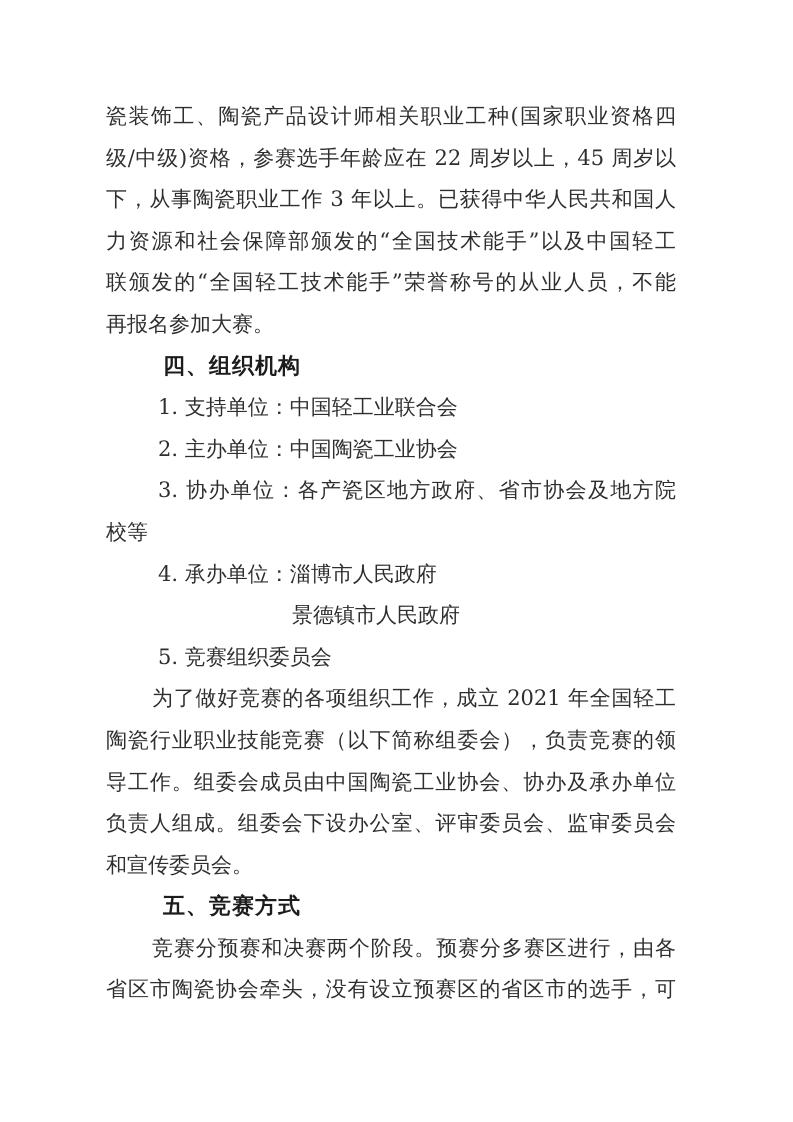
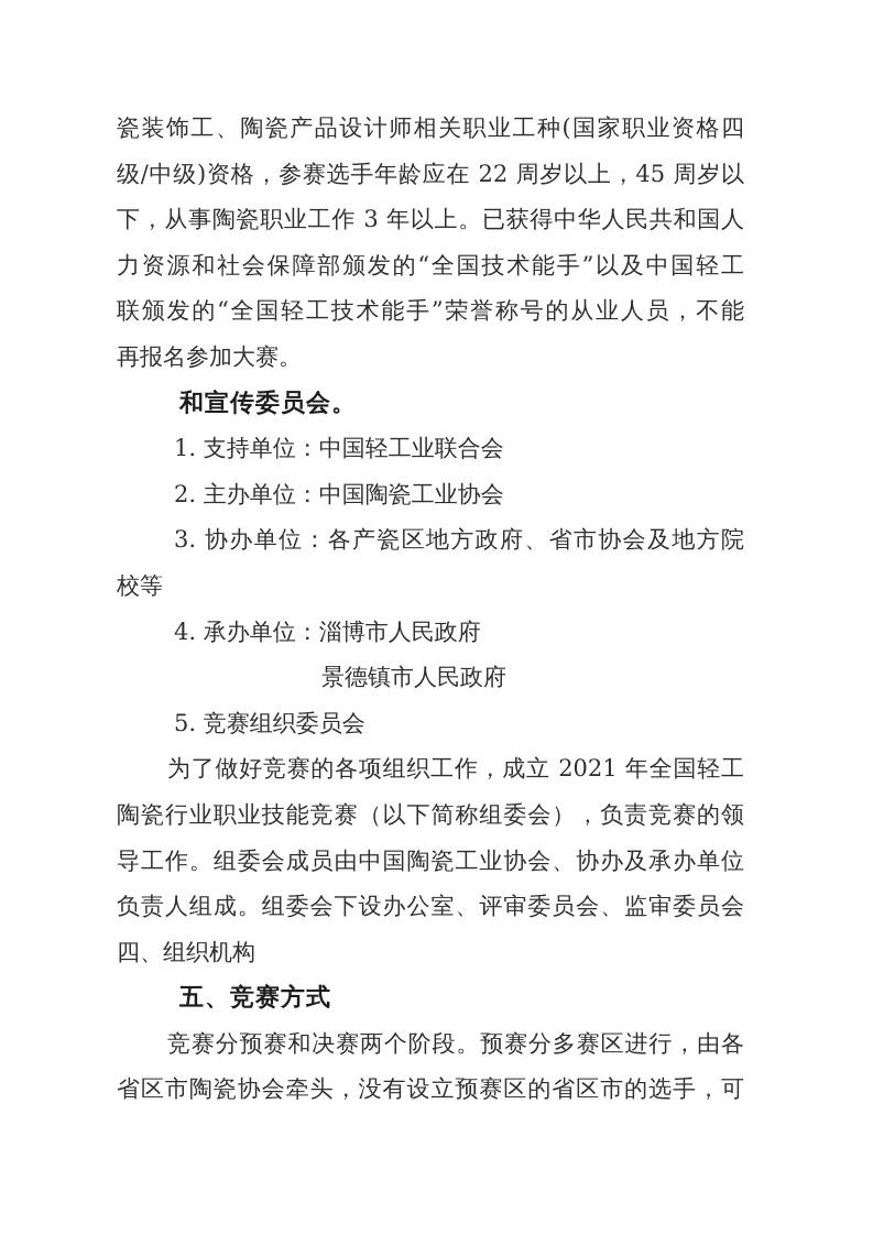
  瓷装饰工、陶瓷产品设计师相关职业工种(国家职业资格四
  级/中级)资格，参赛选手年龄应在 22 周岁以上，45 周岁以
  下，从事陶瓷职业工作 3 年以上。已获得中华人民共和国人
  力资源和社会保障部颁发的“全国技术能手”以及中国轻工
  联颁发的“全国轻工技术能手”荣誉称号的从业人员，不能
  再报名参加大赛。
- 四、组织机构
+ 和宣传委员会。
  1. 支持单位：中国轻工业联合会
  2. 主办单位：中国陶瓷工业协会
  3. 协办单位：各产瓷区地方政府、省市协会及地方院
  校等
  4. 承办单位：淄博市人民政府
  景德镇市人民政府
  5. 竞赛组织委员会
  为了做好竞赛的各项组织工作，成立 2021 年全国轻工
  陶瓷行业职业技能竞赛（以下简称组委会），负责竞赛的领
  导工作。组委会成员由中国陶瓷工业协会、协办及承办单位
  负责人组成。组委会下设办公室、评审委员会、监审委员会
- 和宣传委员会。
+ 四、组织机构
  五、竞赛方式
  竞赛分预赛和决赛两个阶段。预赛分多赛区进行，由各
  省区市陶瓷协会牵头，没有设立预赛区的省区市的选手，可
